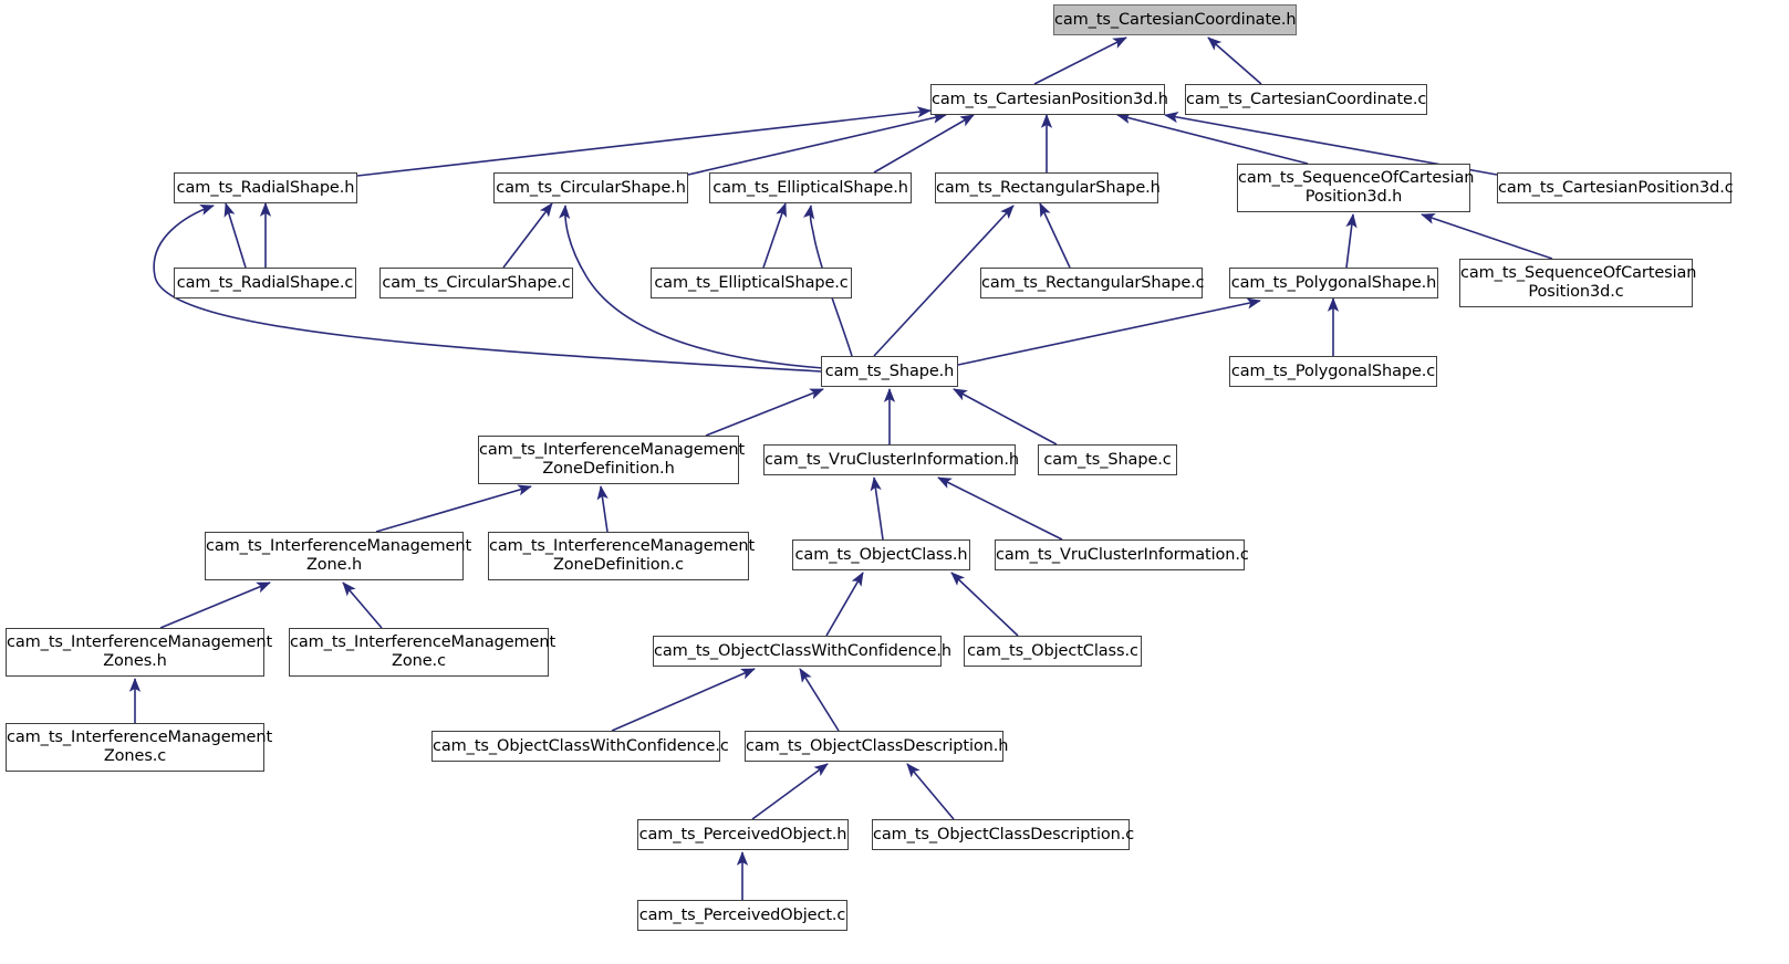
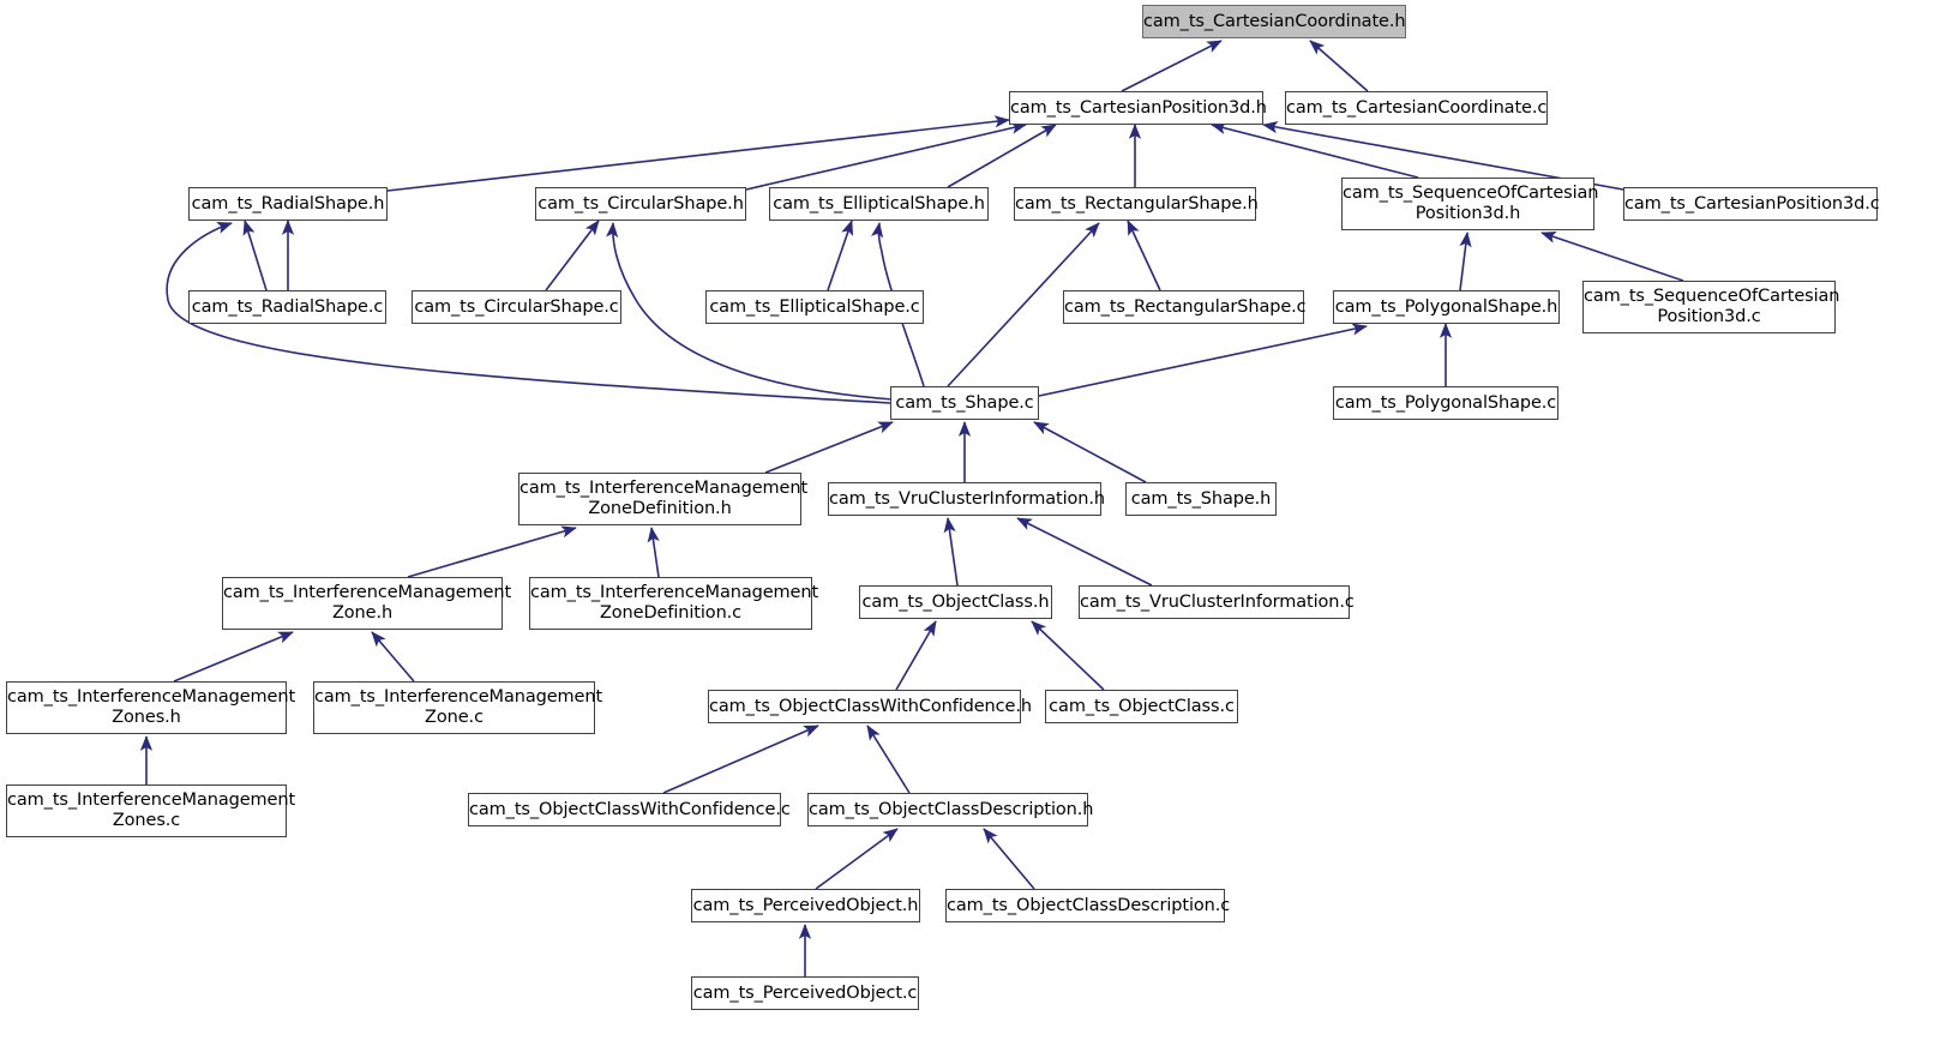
  cam_ts_CartesianCoordinate.h
  cam_ts_CartesianPosition3d.h
  cam_ts_CartesianCoordinate.c
  cam_ts_RadialShape.h
  cam_ts_CircularShape.h
  cam_ts_EllipticalShape.h
  cam_ts_RectangularShape.h
  cam_ts_SequenceOfCartesian
  Position3d.h
  cam_ts_CartesianPosition3d.c
  cam_ts_RadialShape.c
  cam_ts_CircularShape.c
  cam_ts_EllipticalShape.c
  cam_ts_RectangularShape.c
  cam_ts_PolygonalShape.h
  cam_ts_SequenceOfCartesian
  Position3d.c
- cam_ts_Shape.h
+ cam_ts_Shape.c
  cam_ts_PolygonalShape.c
  cam_ts_InterferenceManagement
  ZoneDefinition.h
  cam_ts_VruClusterInformation.h
- cam_ts_Shape.c
+ cam_ts_Shape.h
  cam_ts_InterferenceManagement
  Zone.h
  cam_ts_InterferenceManagement
  ZoneDefinition.c
  cam_ts_ObjectClass.h
  cam_ts_VruClusterInformation.c
  cam_ts_InterferenceManagement
  Zones.h
  cam_ts_InterferenceManagement
  Zone.c
  cam_ts_ObjectClassWithConfidence.h
  cam_ts_ObjectClass.c
  cam_ts_InterferenceManagement
  Zones.c
  cam_ts_ObjectClassWithConfidence.c
  cam_ts_ObjectClassDescription.h
  cam_ts_PerceivedObject.h
  cam_ts_ObjectClassDescription.c
  cam_ts_PerceivedObject.c
